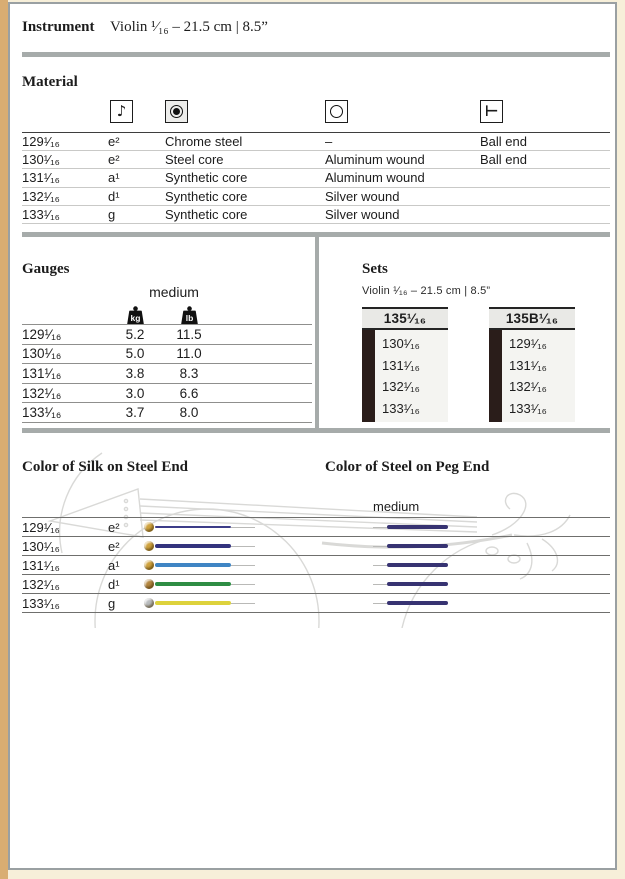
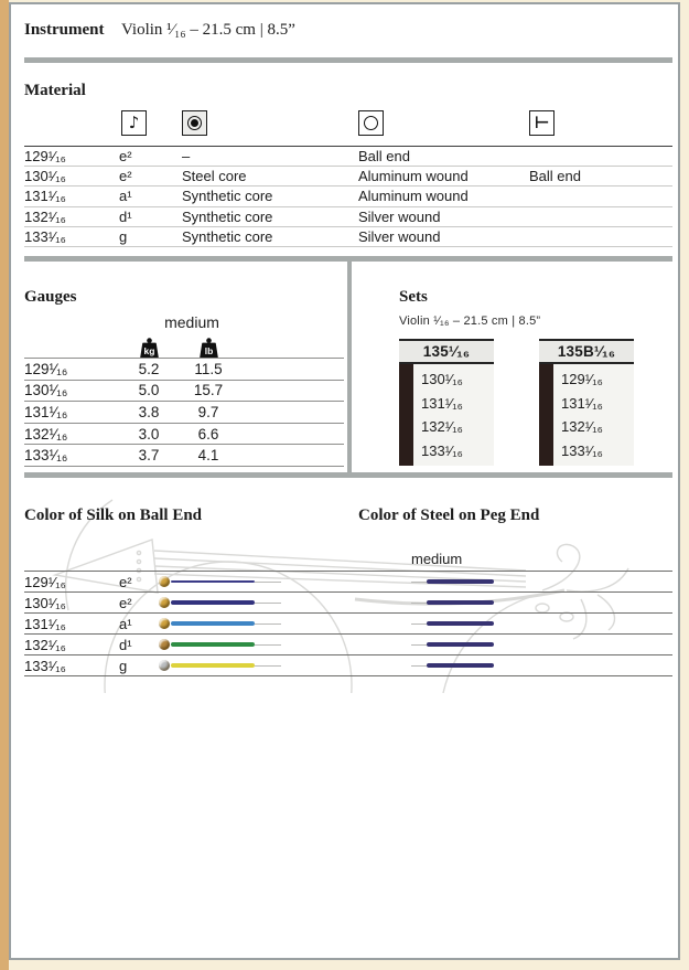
  Instrument Violin ¹⁄₁₆ – 21.5 cm | 8.5”
  Material
  ♪
  ⊢
  129¹⁄₁₆
  e²
- Chrome steel
  –
  Ball end
  130¹⁄₁₆
  e²
  Steel core
  Aluminum wound
  Ball end
  131¹⁄₁₆
  a¹
  Synthetic core
  Aluminum wound
  132¹⁄₁₆
  d¹
  Synthetic core
  Silver wound
  133¹⁄₁₆
  g
  Synthetic core
  Silver wound
  Gauges
  medium
  kg
  lb
  129¹⁄₁₆
  5.2
  11.5
  130¹⁄₁₆
  5.0
- 11.0
+ 15.7
  131¹⁄₁₆
  3.8
- 8.3
+ 9.7
  132¹⁄₁₆
  3.0
  6.6
  133¹⁄₁₆
  3.7
- 8.0
+ 4.1
  Sets
  Violin ¹⁄₁₆ – 21.5 cm | 8.5”
  135¹⁄₁₆
  130¹⁄₁₆
  131¹⁄₁₆
  132¹⁄₁₆
  133¹⁄₁₆
  135B¹⁄₁₆
  129¹⁄₁₆
  131¹⁄₁₆
  132¹⁄₁₆
  133¹⁄₁₆
- Color of Silk on Steel End
+ Color of Silk on Ball End
  Color of Steel on Peg End
  medium
  129¹⁄₁₆
  e²
  130¹⁄₁₆
  e²
  131¹⁄₁₆
  a¹
  132¹⁄₁₆
  d¹
  133¹⁄₁₆
  g
